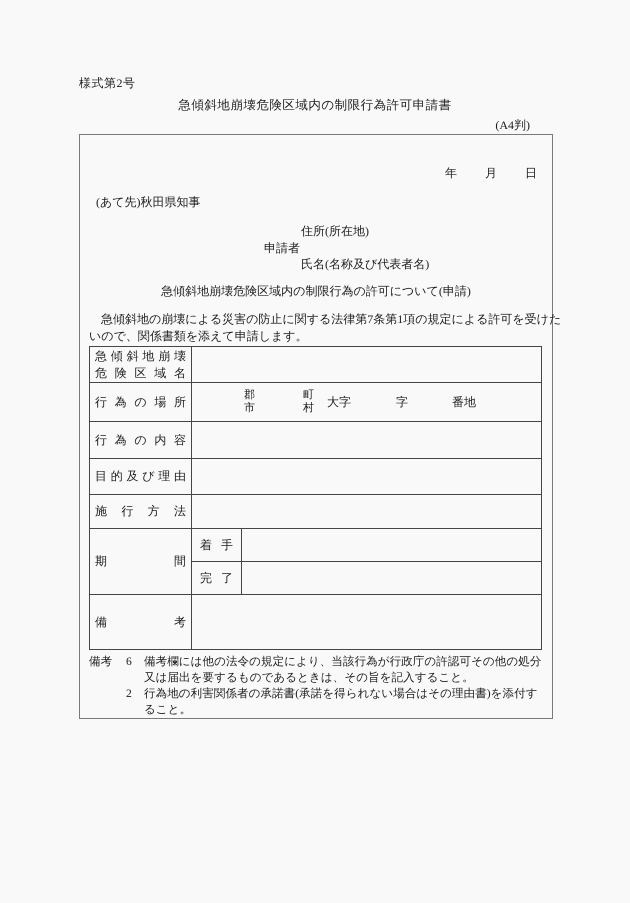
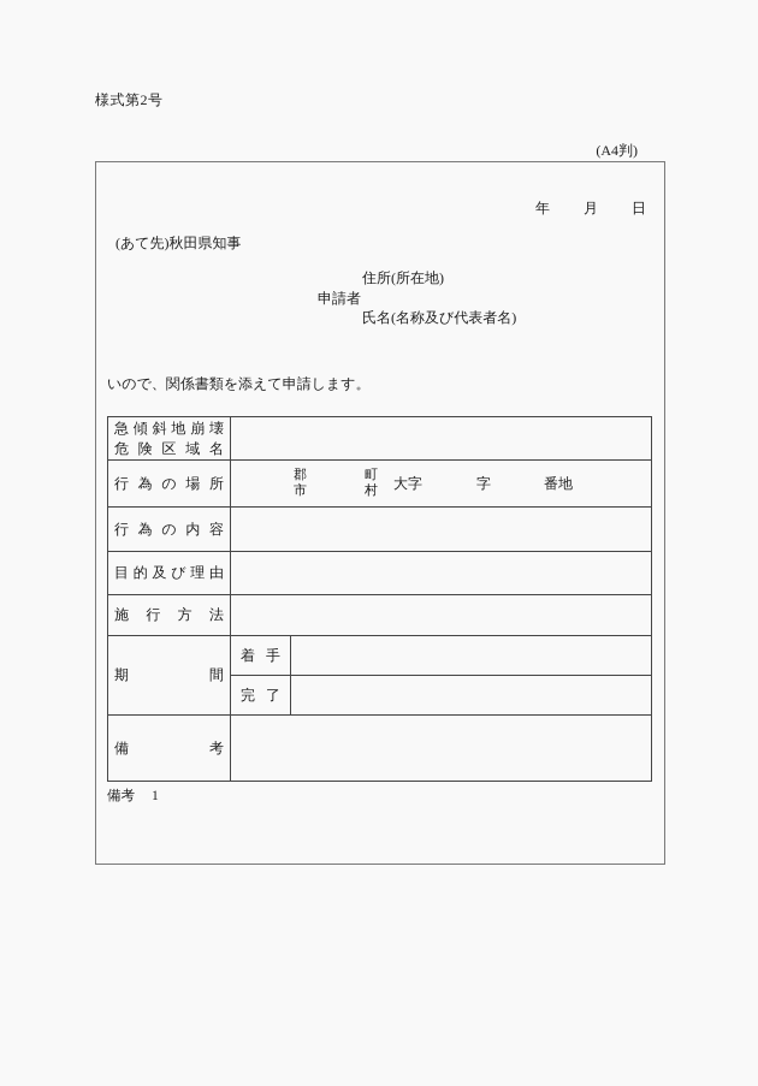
  様式第2号
- 急傾斜地崩壊危険区域内の制限行為許可申請書
  (A4判)
  年 月 日
  (あて先)秋田県知事
  住所(所在地)
  申請者
  氏名(名称及び代表者名)
- 急傾斜地崩壊危険区域内の制限行為の許可について(申請)
- 急傾斜地の崩壊による災害の防止に関する法律第7条第1項の規定による許可を受けた
  いので、関係書類を添えて申請します。
  急傾斜地崩壊 危険区域名
  行為の場所	郡 市 町 村 大字 字 番地
  行為の内容
  目的及び理由
  施行方法
  期間	着手
  完了
  備考
  備考
- 6
+ 1
- 備考欄には他の法令の規定により、当該行為が行政庁の許認可その他の処分又は届出を要するものであるときは、その旨を記入すること。
- 2
- 行為地の利害関係者の承諾書(承諾を得られない場合はその理由書)を添付すること。
